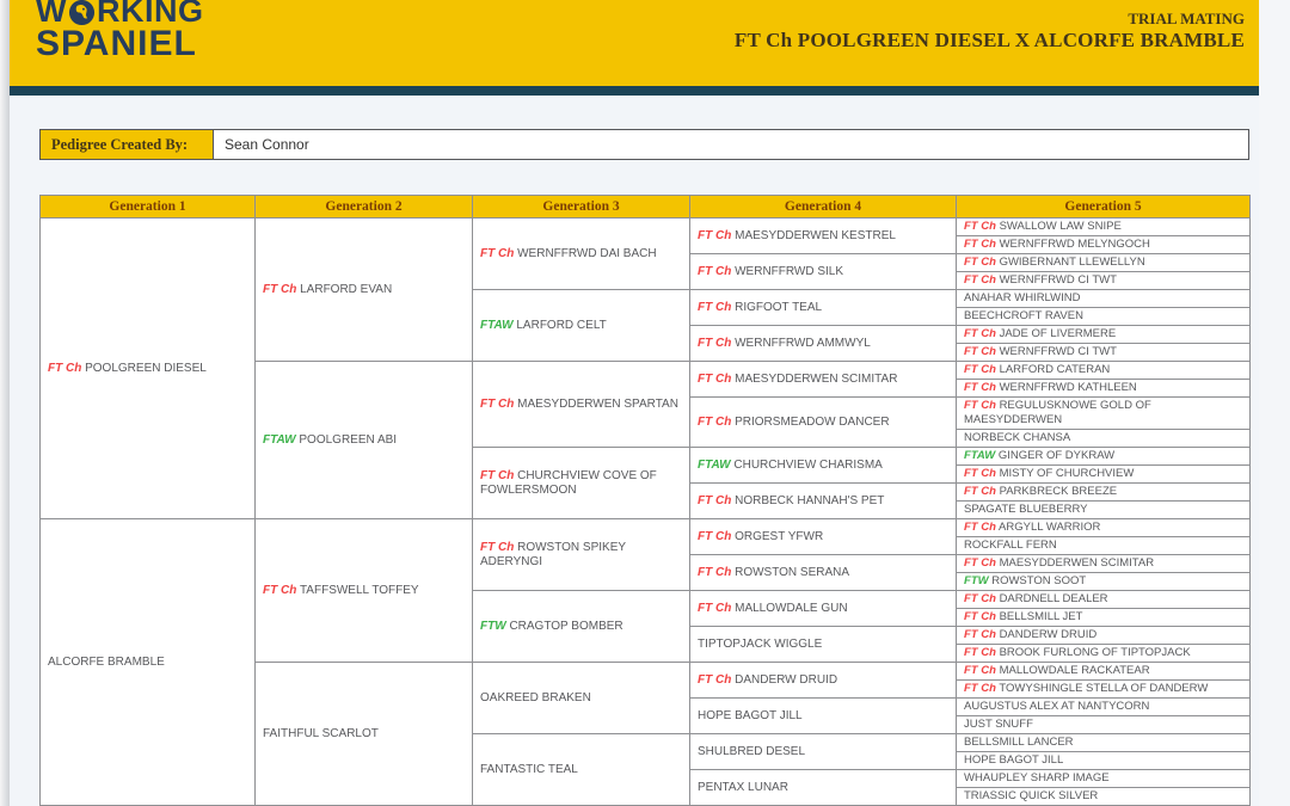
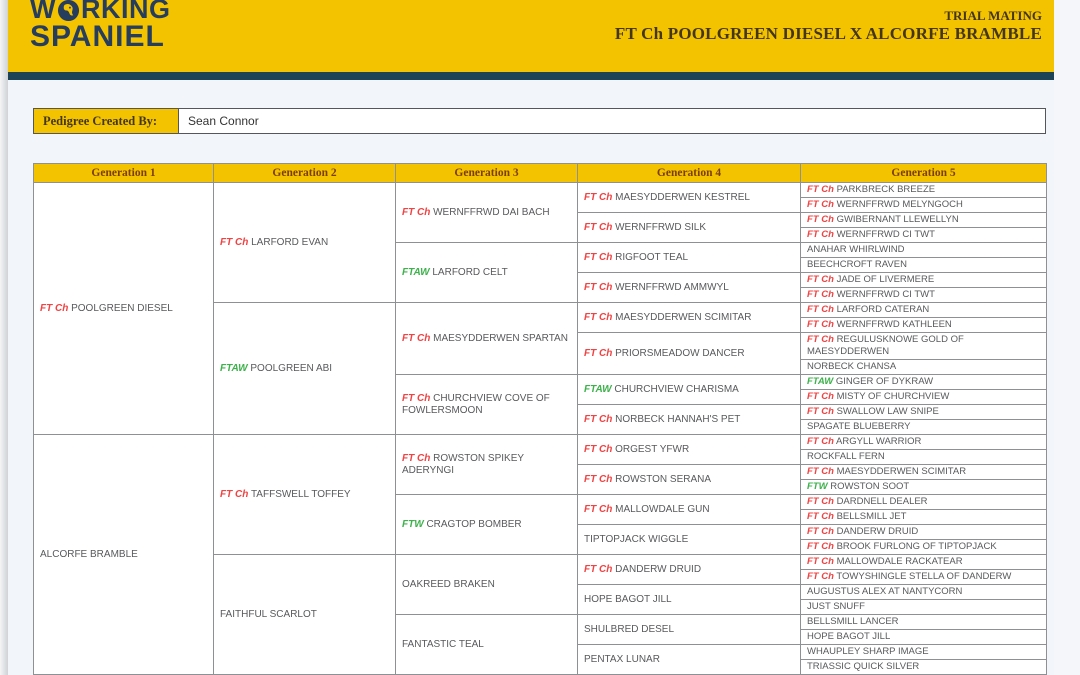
  W
  RKING
  SPANIEL
  TRIAL MATING
  FT Ch POOLGREEN DIESEL X ALCORFE BRAMBLE
  Pedigree Created By:
  Sean Connor
  Generation 1	Generation 2	Generation 3	Generation 4	Generation 5
- FT Ch POOLGREEN DIESEL	FT Ch LARFORD EVAN	FT Ch WERNFFRWD DAI BACH	FT Ch MAESYDDERWEN KESTREL	FT Ch SWALLOW LAW SNIPE
+ FT Ch POOLGREEN DIESEL	FT Ch LARFORD EVAN	FT Ch WERNFFRWD DAI BACH	FT Ch MAESYDDERWEN KESTREL	FT Ch PARKBRECK BREEZE
  FT Ch WERNFFRWD MELYNGOCH
  FT Ch WERNFFRWD SILK	FT Ch GWIBERNANT LLEWELLYN
  FT Ch WERNFFRWD CI TWT
  FTAW LARFORD CELT	FT Ch RIGFOOT TEAL	ANAHAR WHIRLWIND
  BEECHCROFT RAVEN
  FT Ch WERNFFRWD AMMWYL	FT Ch JADE OF LIVERMERE
  FT Ch WERNFFRWD CI TWT
  FTAW POOLGREEN ABI	FT Ch MAESYDDERWEN SPARTAN	FT Ch MAESYDDERWEN SCIMITAR	FT Ch LARFORD CATERAN
  FT Ch WERNFFRWD KATHLEEN
  FT Ch PRIORSMEADOW DANCER	FT Ch REGULUSKNOWE GOLD OF MAESYDDERWEN
  NORBECK CHANSA
  FT Ch CHURCHVIEW COVE OF FOWLERSMOON	FTAW CHURCHVIEW CHARISMA	FTAW GINGER OF DYKRAW
  FT Ch MISTY OF CHURCHVIEW
- FT Ch NORBECK HANNAH'S PET	FT Ch PARKBRECK BREEZE
+ FT Ch NORBECK HANNAH'S PET	FT Ch SWALLOW LAW SNIPE
  SPAGATE BLUEBERRY
  ALCORFE BRAMBLE	FT Ch TAFFSWELL TOFFEY	FT Ch ROWSTON SPIKEY ADERYNGI	FT Ch ORGEST YFWR	FT Ch ARGYLL WARRIOR
  ROCKFALL FERN
  FT Ch ROWSTON SERANA	FT Ch MAESYDDERWEN SCIMITAR
  FTW ROWSTON SOOT
  FTW CRAGTOP BOMBER	FT Ch MALLOWDALE GUN	FT Ch DARDNELL DEALER
  FT Ch BELLSMILL JET
  TIPTOPJACK WIGGLE	FT Ch DANDERW DRUID
  FT Ch BROOK FURLONG OF TIPTOPJACK
  FAITHFUL SCARLOT	OAKREED BRAKEN	FT Ch DANDERW DRUID	FT Ch MALLOWDALE RACKATEAR
  FT Ch TOWYSHINGLE STELLA OF DANDERW
  HOPE BAGOT JILL	AUGUSTUS ALEX AT NANTYCORN
  JUST SNUFF
  FANTASTIC TEAL	SHULBRED DESEL	BELLSMILL LANCER
  HOPE BAGOT JILL
  PENTAX LUNAR	WHAUPLEY SHARP IMAGE
  TRIASSIC QUICK SILVER
